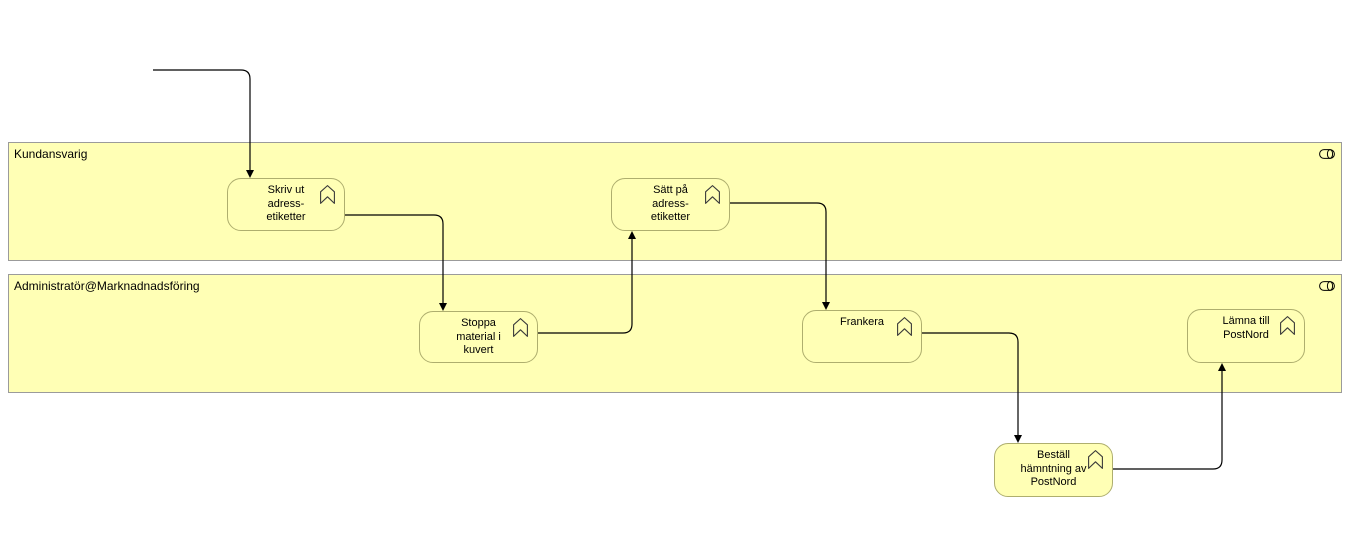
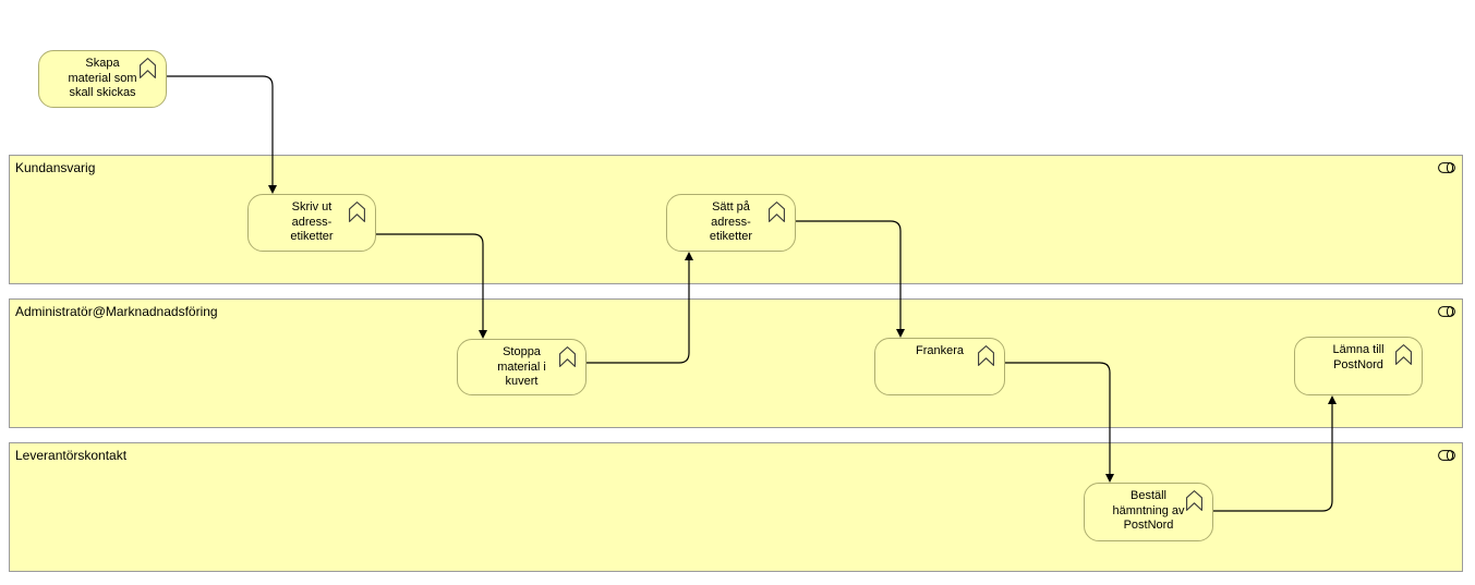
  Kundansvarig
  Administratör@Marknadnadsföring
+ Leverantörskontakt
+ Skapa
+ material som
+ skall skickas
  Skriv ut
  adress-
  etiketter
  Sätt på
  adress-
  etiketter
  Stoppa
  material i
  kuvert
  Frankera
  Lämna till
  PostNord
  Beställ
  hämntning av
  PostNord
